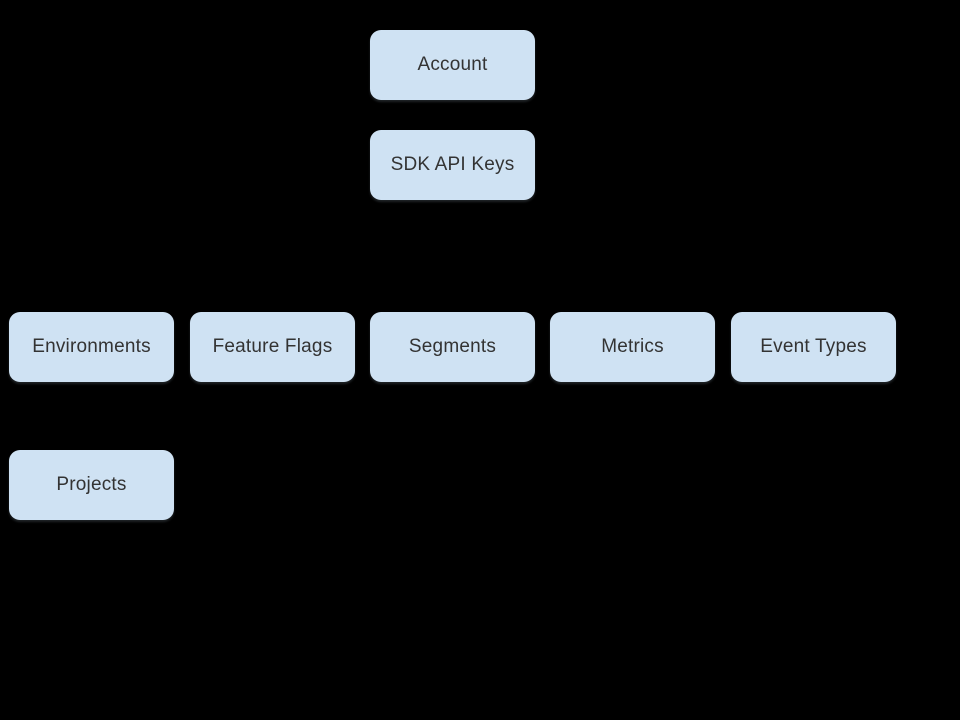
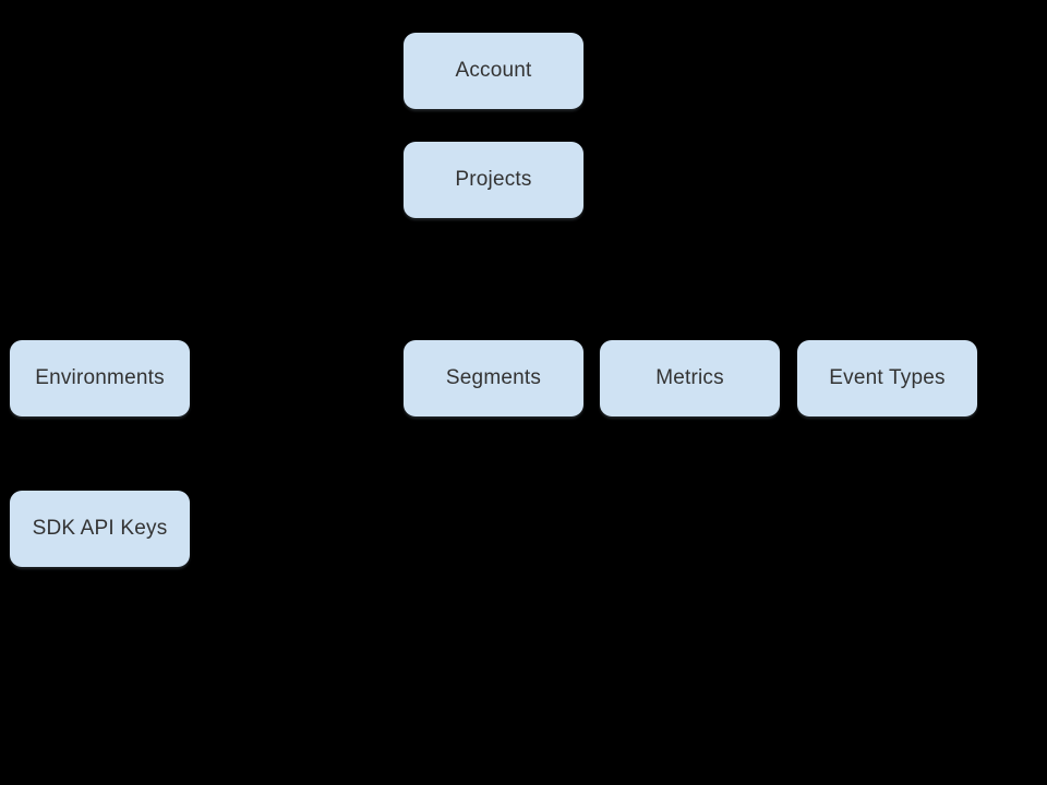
  Account
- SDK API Keys
+ Projects
  Environments
- Feature Flags
  Segments
  Metrics
  Event Types
- Projects
+ SDK API Keys
